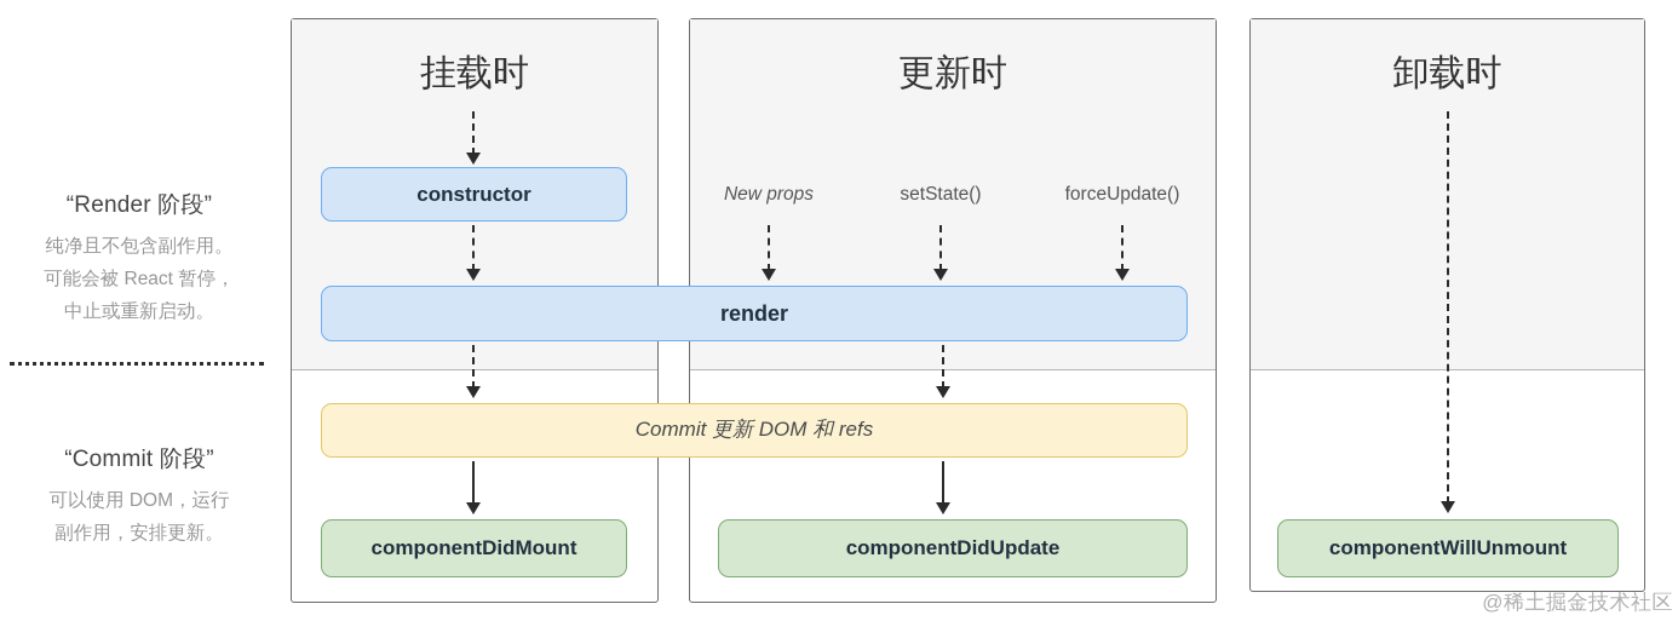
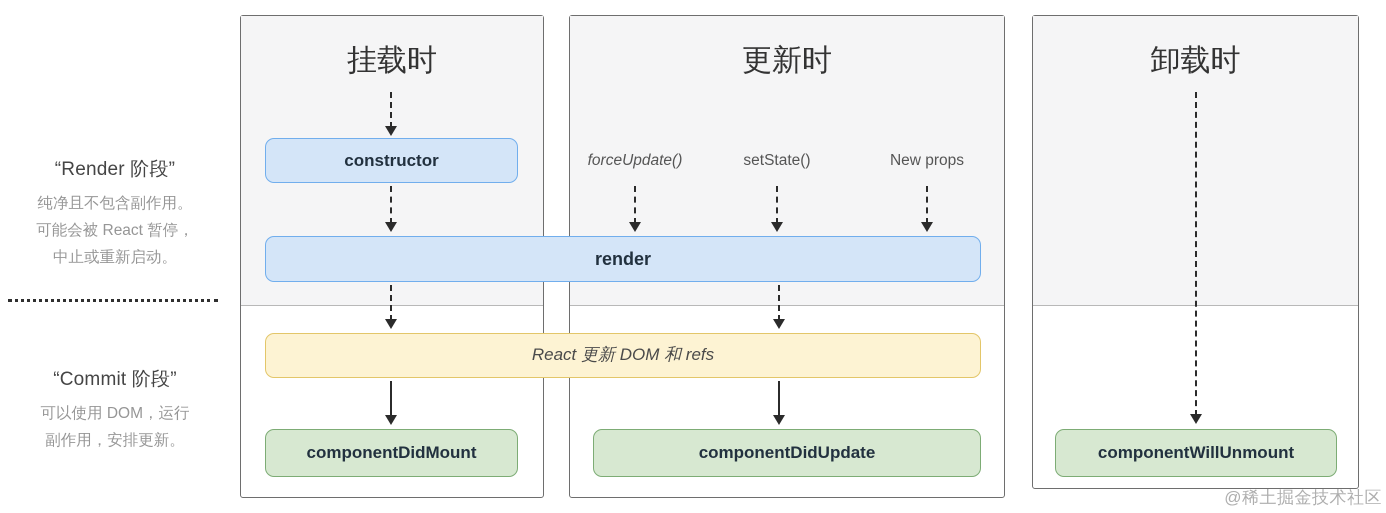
  “Render 阶段”
  纯净且不包含副作用。
  可能会被 React 暂停，
  中止或重新启动。
  “Commit 阶段”
  可以使用 DOM，运行
  副作用，安排更新。
  挂载时
  更新时
  卸载时
- New props
+ forceUpdate()
  setState()
- forceUpdate()
+ New props
  constructor
  render
- Commit 更新 DOM 和 refs
+ React 更新 DOM 和 refs
  componentDidMount
  componentDidUpdate
  componentWillUnmount
  @稀土掘金技术社区
